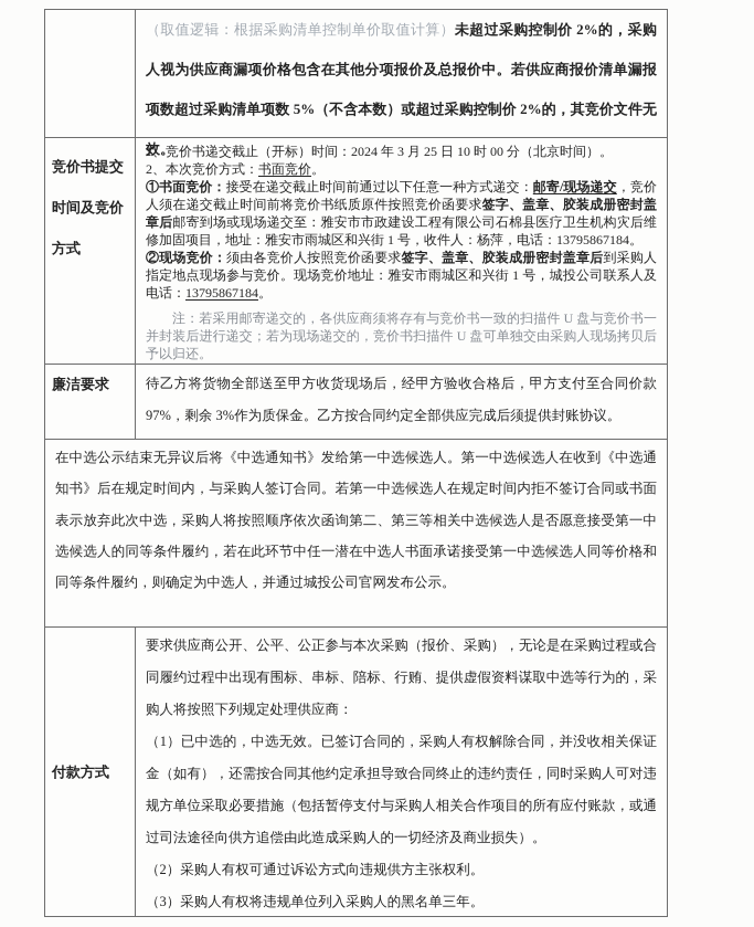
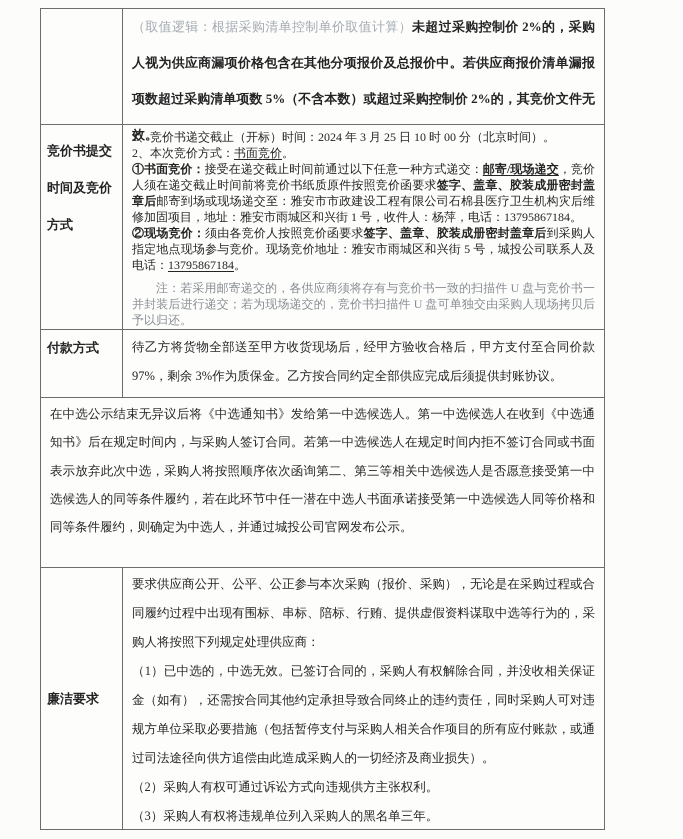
  （取值逻辑：根据采购清单控制单价取值计算）未超过采购控制价 2%的，采购人视为供应商漏项价格包含在其他分项报价及总报价中。若供应商报价清单漏报项数超过采购清单项数 5%（不含本数）或超过采购控制价 2%的，其竞价文件无效。
  竞价书提交
  时间及竞价
  方式
  1、竞价书递交截止（开标）时间：2024 年 3 月 25 日 10 时 00 分（北京时间）。
  2、本次竞价方式：书面竞价。
  ①书面竞价：接受在递交截止时间前通过以下任意一种方式递交：邮寄/现场递交，竞价人须在递交截止时间前将竞价书纸质原件按照竞价函要求签字、盖章、胶装成册密封盖章后邮寄到场或现场递交至：雅安市市政建设工程有限公司石棉县医疗卫生机构灾后维修加固项目，地址：雅安市雨城区和兴街 1 号，收件人：杨萍，电话：13795867184。
- ②现场竞价：须由各竞价人按照竞价函要求签字、盖章、胶装成册密封盖章后到采购人指定地点现场参与竞价。现场竞价地址：雅安市雨城区和兴街 1 号，城投公司联系人及电话：13795867184。
+ ②现场竞价：须由各竞价人按照竞价函要求签字、盖章、胶装成册密封盖章后到采购人指定地点现场参与竞价。现场竞价地址：雅安市雨城区和兴街 5 号，城投公司联系人及电话：13795867184。
  注：若采用邮寄递交的，各供应商须将存有与竞价书一致的扫描件 U 盘与竞价书一并封装后进行递交；若为现场递交的，竞价书扫描件 U 盘可单独交由采购人现场拷贝后予以归还。
- 廉洁要求
+ 付款方式
  待乙方将货物全部送至甲方收货现场后，经甲方验收合格后，甲方支付至合同价款 97%，剩余 3%作为质保金。乙方按合同约定全部供应完成后须提供封账协议。
  在中选公示结束无异议后将《中选通知书》发给第一中选候选人。第一中选候选人在收到《中选通知书》后在规定时间内，与采购人签订合同。若第一中选候选人在规定时间内拒不签订合同或书面表示放弃此次中选，采购人将按照顺序依次函询第二、第三等相关中选候选人是否愿意接受第一中选候选人的同等条件履约，若在此环节中任一潜在中选人书面承诺接受第一中选候选人同等价格和同等条件履约，则确定为中选人，并通过城投公司官网发布公示。
- 付款方式
+ 廉洁要求
  要求供应商公开、公平、公正参与本次采购（报价、采购），无论是在采购过程或合同履约过程中出现有围标、串标、陪标、行贿、提供虚假资料谋取中选等行为的，采购人将按照下列规定处理供应商：
  （1）已中选的，中选无效。已签订合同的，采购人有权解除合同，并没收相关保证金（如有），还需按合同其他约定承担导致合同终止的违约责任，同时采购人可对违规方单位采取必要措施（包括暂停支付与采购人相关合作项目的所有应付账款，或通过司法途径向供方追偿由此造成采购人的一切经济及商业损失）。
  （2）采购人有权可通过诉讼方式向违规供方主张权利。
  （3）采购人有权将违规单位列入采购人的黑名单三年。
